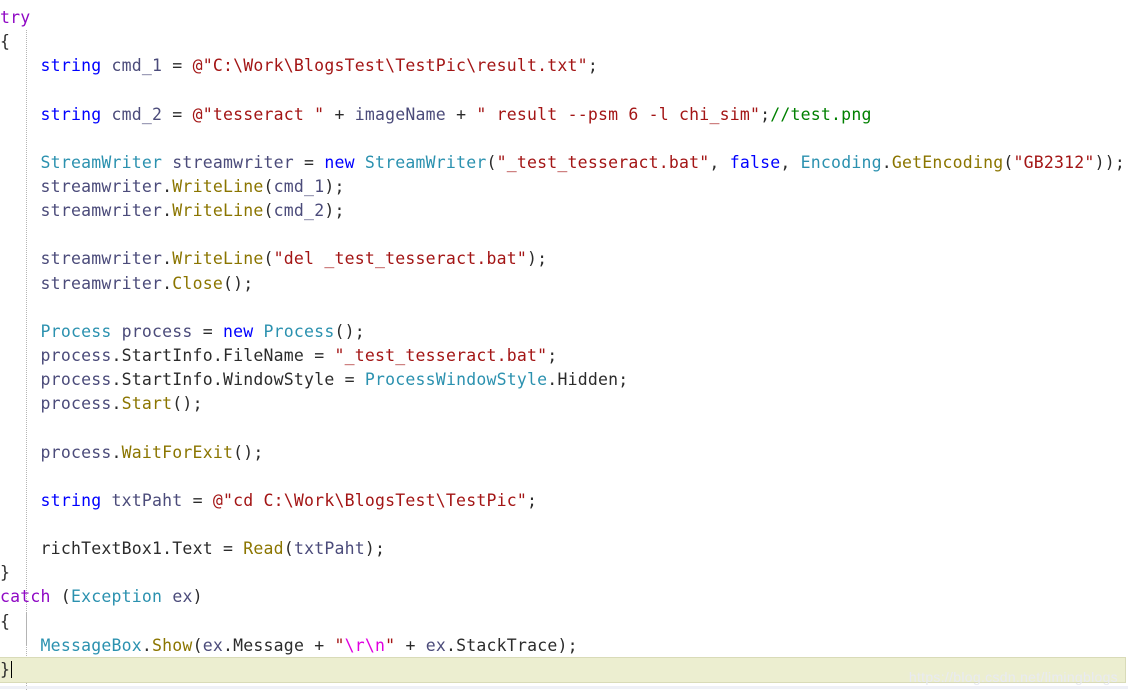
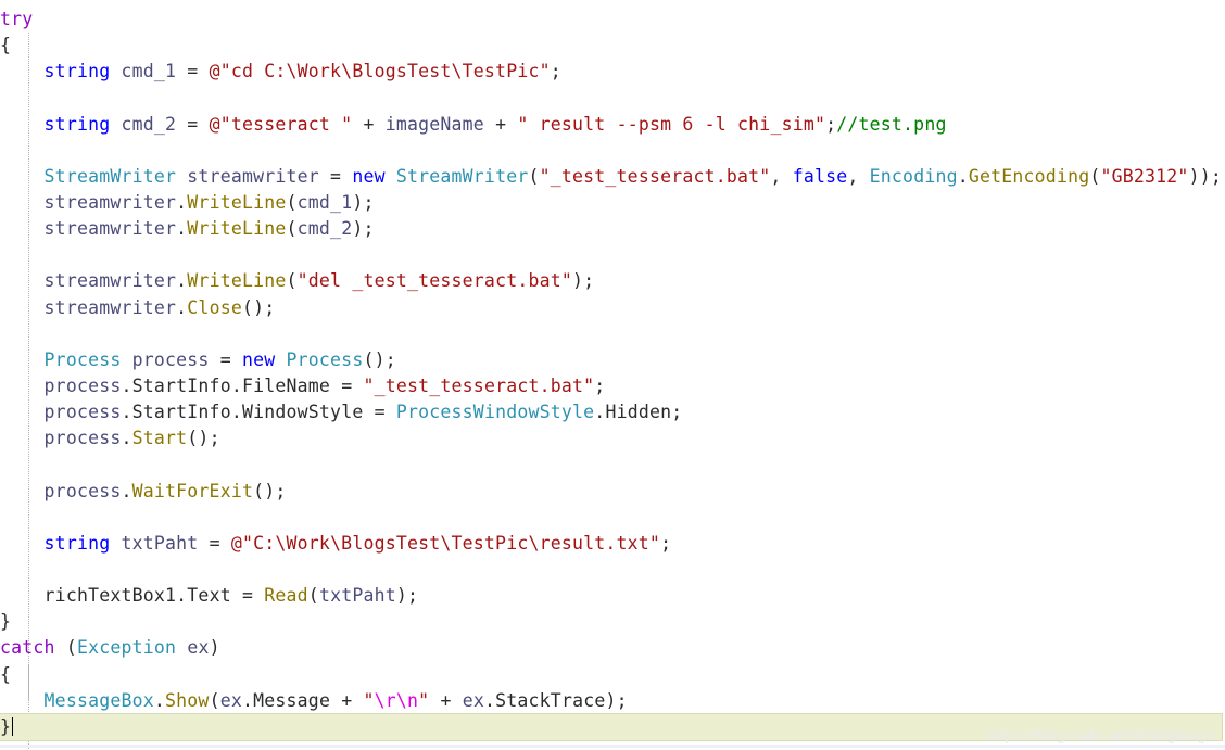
  try
  {
- string cmd_1 = @"C:\Work\BlogsTest\TestPic\result.txt";
+ string cmd_1 = @"cd C:\Work\BlogsTest\TestPic";
  string cmd_2 = @"tesseract " + imageName + " result --psm 6 -l chi_sim";//test.png
  StreamWriter streamwriter = new StreamWriter("_test_tesseract.bat", false, Encoding.GetEncoding("GB2312"));
  streamwriter.WriteLine(cmd_1);
  streamwriter.WriteLine(cmd_2);
  streamwriter.WriteLine("del _test_tesseract.bat");
  streamwriter.Close();
  Process process = new Process();
  process.StartInfo.FileName = "_test_tesseract.bat";
  process.StartInfo.WindowStyle = ProcessWindowStyle.Hidden;
  process.Start();
  process.WaitForExit();
- string txtPaht = @"cd C:\Work\BlogsTest\TestPic";
+ string txtPaht = @"C:\Work\BlogsTest\TestPic\result.txt";
  richTextBox1.Text = Read(txtPaht);
  }
  catch (Exception ex)
  {
  MessageBox.Show(ex.Message + "\r\n" + ex.StackTrace);
  }
  https://blog.csdn.net/limingblogs
